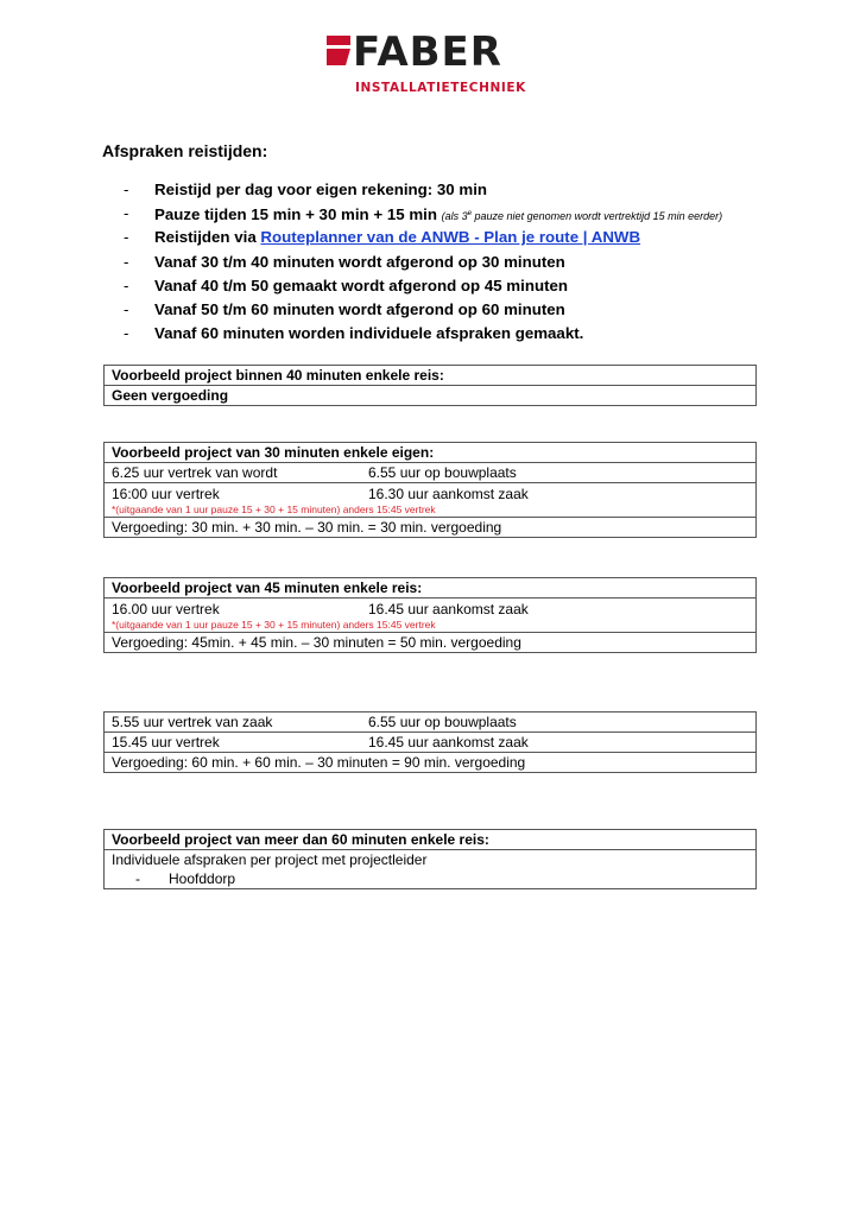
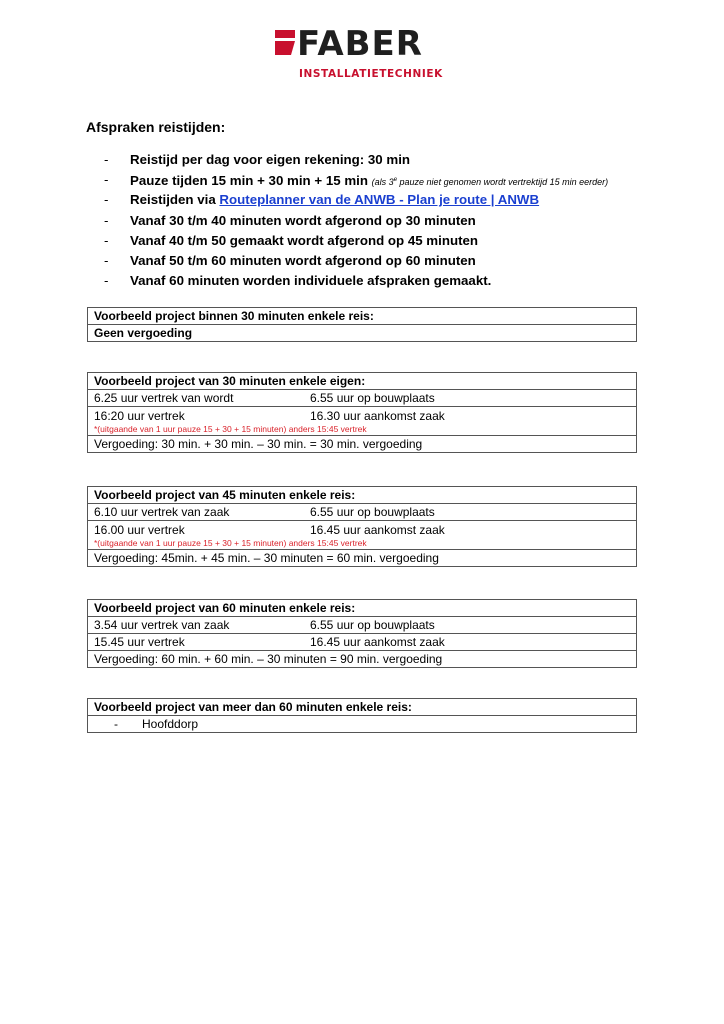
  FABER
  INSTALLATIETECHNIEK
  Afspraken reistijden:
  -
  Reistijd per dag voor eigen rekening: 30 min
  -
  Pauze tijden 15 min + 30 min + 15 min (als 3 pauze niet genomen wordt vertrektijd 15 min eerder)
  -
  Reistijden via Routeplanner van de ANWB - Plan je route | ANWB
  -
  Vanaf 30 t/m 40 minuten wordt afgerond op 30 minuten
  -
  Vanaf 40 t/m 50 gemaakt wordt afgerond op 45 minuten
  -
  Vanaf 50 t/m 60 minuten wordt afgerond op 60 minuten
  -
  Vanaf 60 minuten worden individuele afspraken gemaakt.
- Voorbeeld project binnen 40 minuten enkele reis:
+ Voorbeeld project binnen 30 minuten enkele reis:
  Geen vergoeding
  Voorbeeld project van 30 minuten enkele eigen:
  6.25 uur vertrek van wordt 6.55 uur op bouwplaats
- 16:00 uur vertrek 16.30 uur aankomst zaak
+ 16:20 uur vertrek 16.30 uur aankomst zaak
  *(uitgaande van 1 uur pauze 15 + 30 + 15 minuten) anders 15:45 vertrek
  Vergoeding: 30 min. + 30 min. – 30 min. = 30 min. vergoeding
  Voorbeeld project van 45 minuten enkele reis:
+ 6.10 uur vertrek van zaak 6.55 uur op bouwplaats
  16.00 uur vertrek 16.45 uur aankomst zaak
  *(uitgaande van 1 uur pauze 15 + 30 + 15 minuten) anders 15:45 vertrek
- Vergoeding: 45min. + 45 min. – 30 minuten = 50 min. vergoeding
+ Vergoeding: 45min. + 45 min. – 30 minuten = 60 min. vergoeding
+ Voorbeeld project van 60 minuten enkele reis:
- 5.55 uur vertrek van zaak 6.55 uur op bouwplaats
+ 3.54 uur vertrek van zaak 6.55 uur op bouwplaats
  15.45 uur vertrek 16.45 uur aankomst zaak
  Vergoeding: 60 min. + 60 min. – 30 minuten = 90 min. vergoeding
  Voorbeeld project van meer dan 60 minuten enkele reis:
- Individuele afspraken per project met projectleider
  - Hoofddorp
